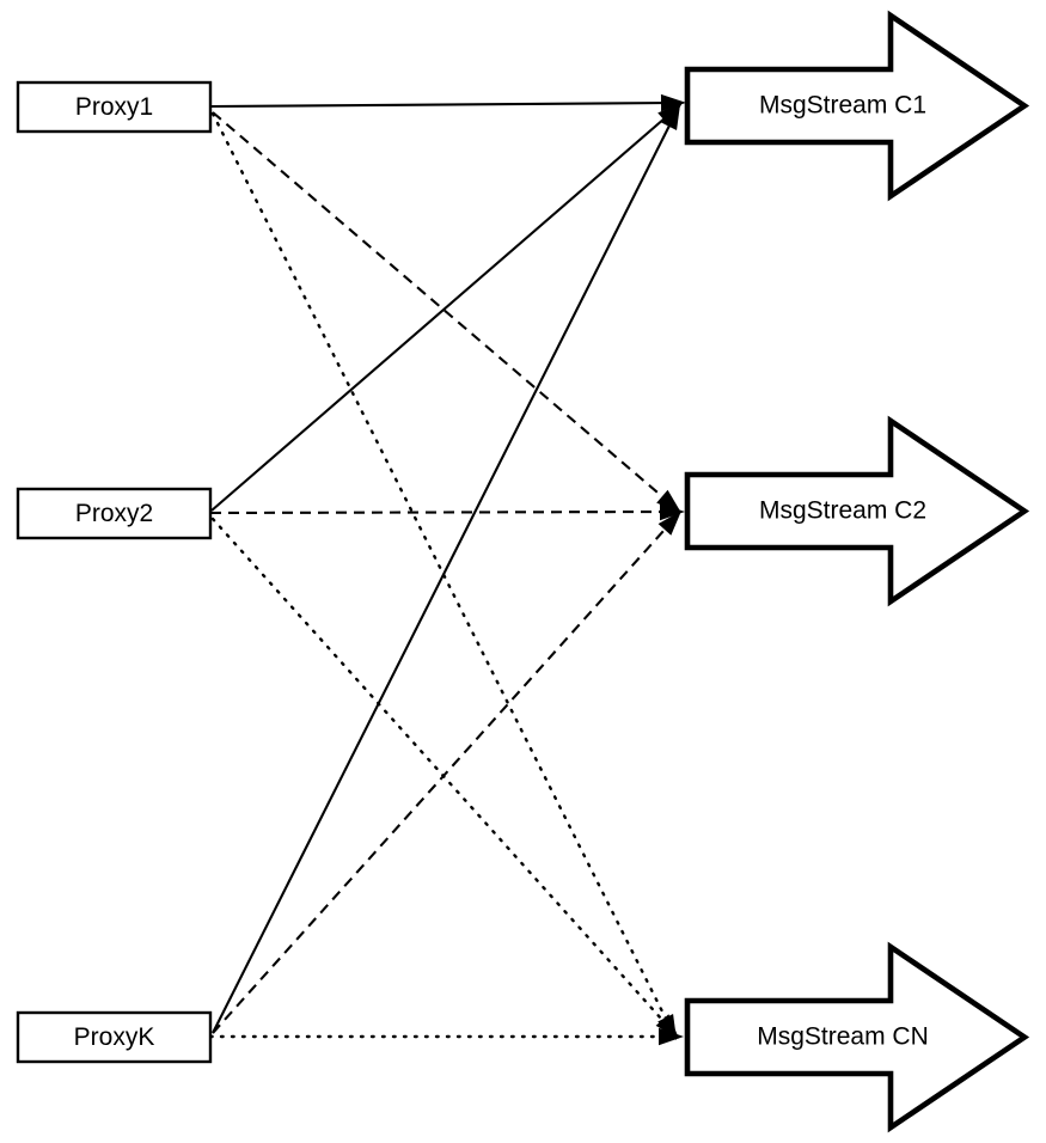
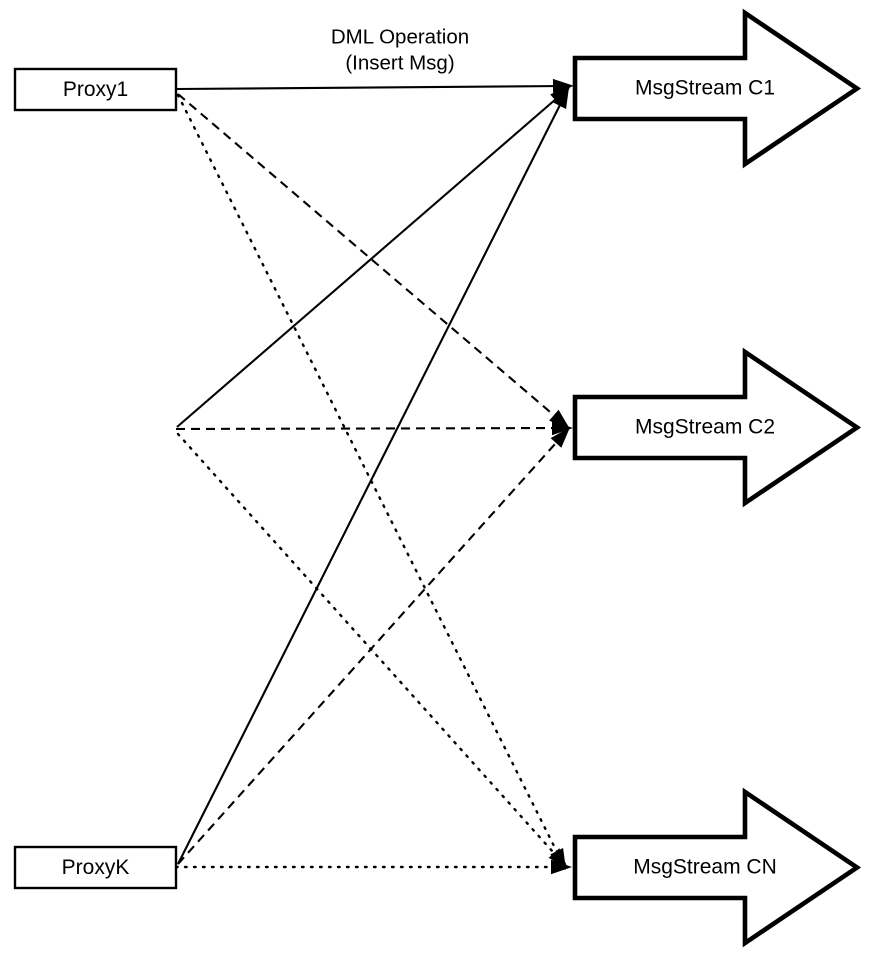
  MsgStream C1
  MsgStream C2
  MsgStream CN
  Proxy1
- Proxy2
  ProxyK
+ DML Operation
+ (Insert Msg)
